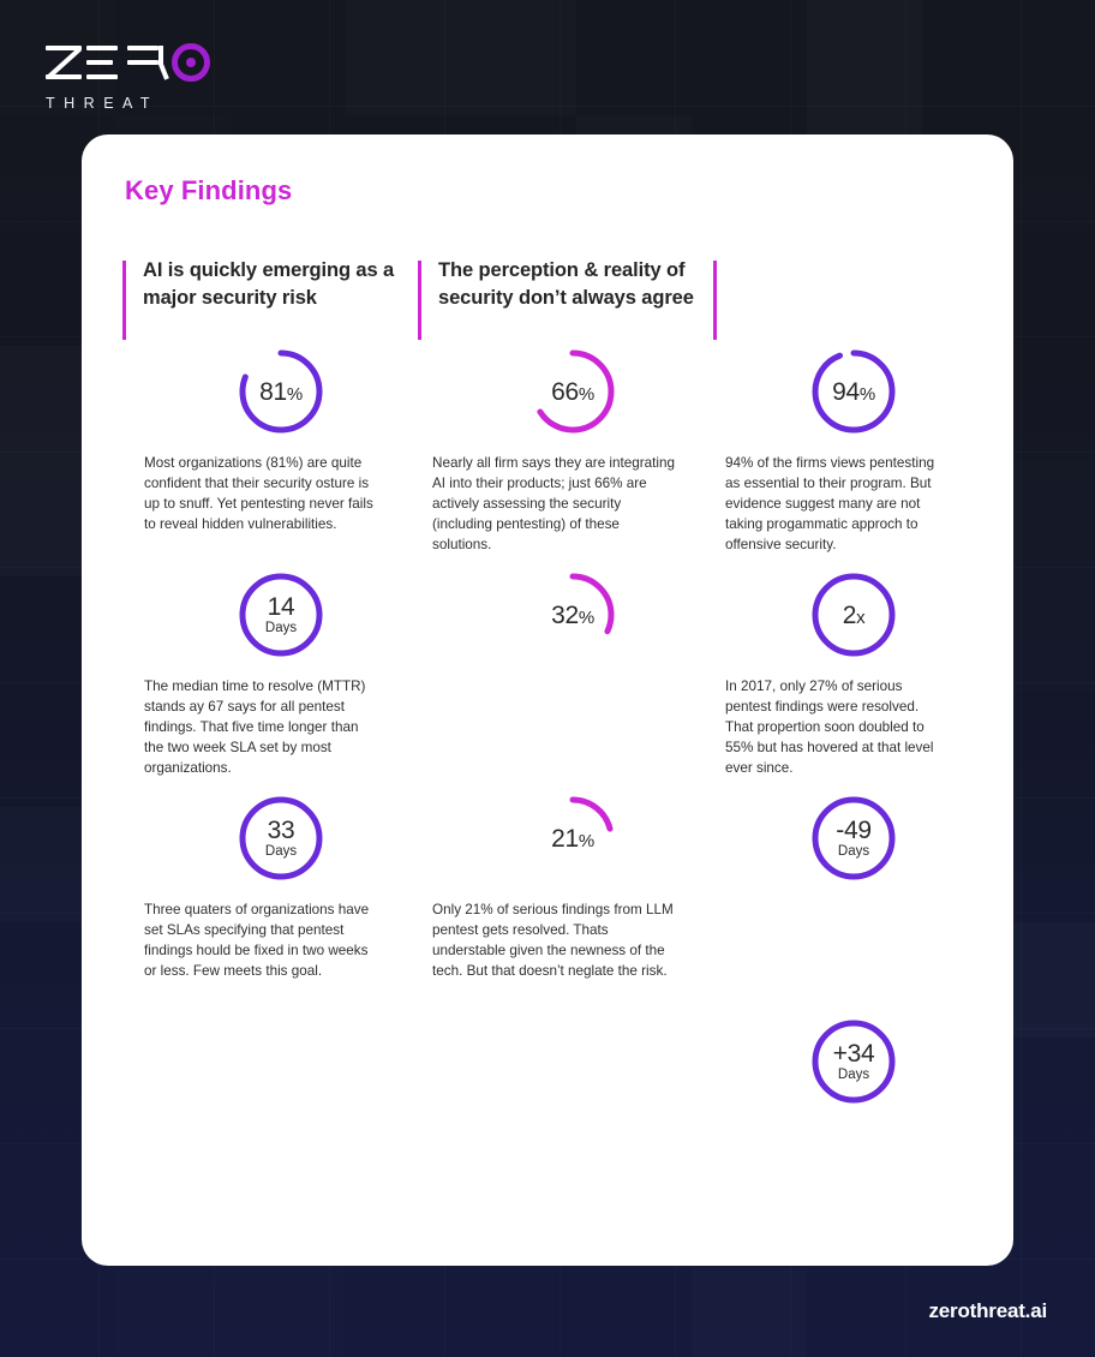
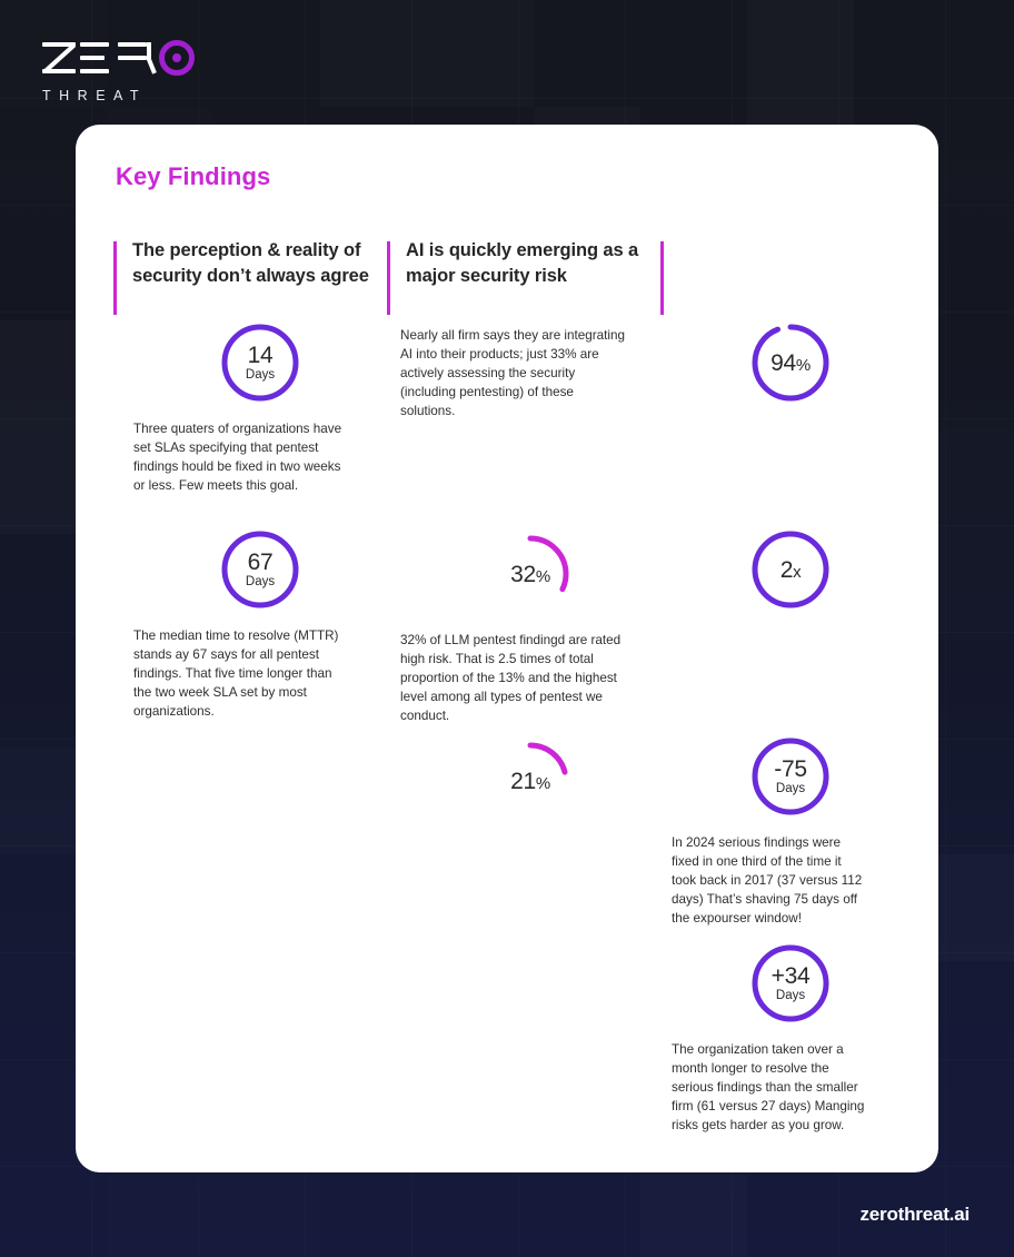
  THREAT
  Key Findings
- AI is quickly emerging as a major security risk
+ The perception & reality of security don’t always agree
- 81%
- Most organizations (81%) are quite confident that their security osture is up to snuff. Yet pentesting never fails to reveal hidden vulnerabilities.
  14
  Days
- The median time to resolve (MTTR) stands ay 67 says for all pentest findings. That five time longer than the two week SLA set by most organizations.
+ Three quaters of organizations have set SLAs specifying that pentest findings hould be fixed in two weeks or less. Few meets this goal.
- 33
+ 67
  Days
- Three quaters of organizations have set SLAs specifying that pentest findings hould be fixed in two weeks or less. Few meets this goal.
+ The median time to resolve (MTTR) stands ay 67 says for all pentest findings. That five time longer than the two week SLA set by most organizations.
- The perception & reality of security don’t always agree
+ AI is quickly emerging as a major security risk
- 66%
- Nearly all firm says they are integrating AI into their products; just 66% are actively assessing the security (including pentesting) of these solutions.
+ Nearly all firm says they are integrating AI into their products; just 33% are actively assessing the security (including pentesting) of these solutions.
  32%
+ 32% of LLM pentest findingd are rated high risk. That is 2.5 times of total proportion of the 13% and the highest level among all types of pentest we conduct.
  21%
- Only 21% of serious findings from LLM pentest gets resolved. Thats understable given the newness of the tech. But that doesn’t neglate the risk.
  94%
- 94% of the firms views pentesting as essential to their program. But evidence suggest many are not taking progammatic approch to offensive security.
  2x
- In 2017, only 27% of serious pentest findings were resolved. That propertion soon doubled to 55% but has hovered at that level ever since.
- -49
+ -75
  Days
+ In 2024 serious findings were fixed in one third of the time it took back in 2017 (37 versus 112 days) That’s shaving 75 days off the expourser window!
  +34
  Days
+ The organization taken over a month longer to resolve the serious findings than the smaller firm (61 versus 27 days) Manging risks gets harder as you grow.
  zerothreat.ai
